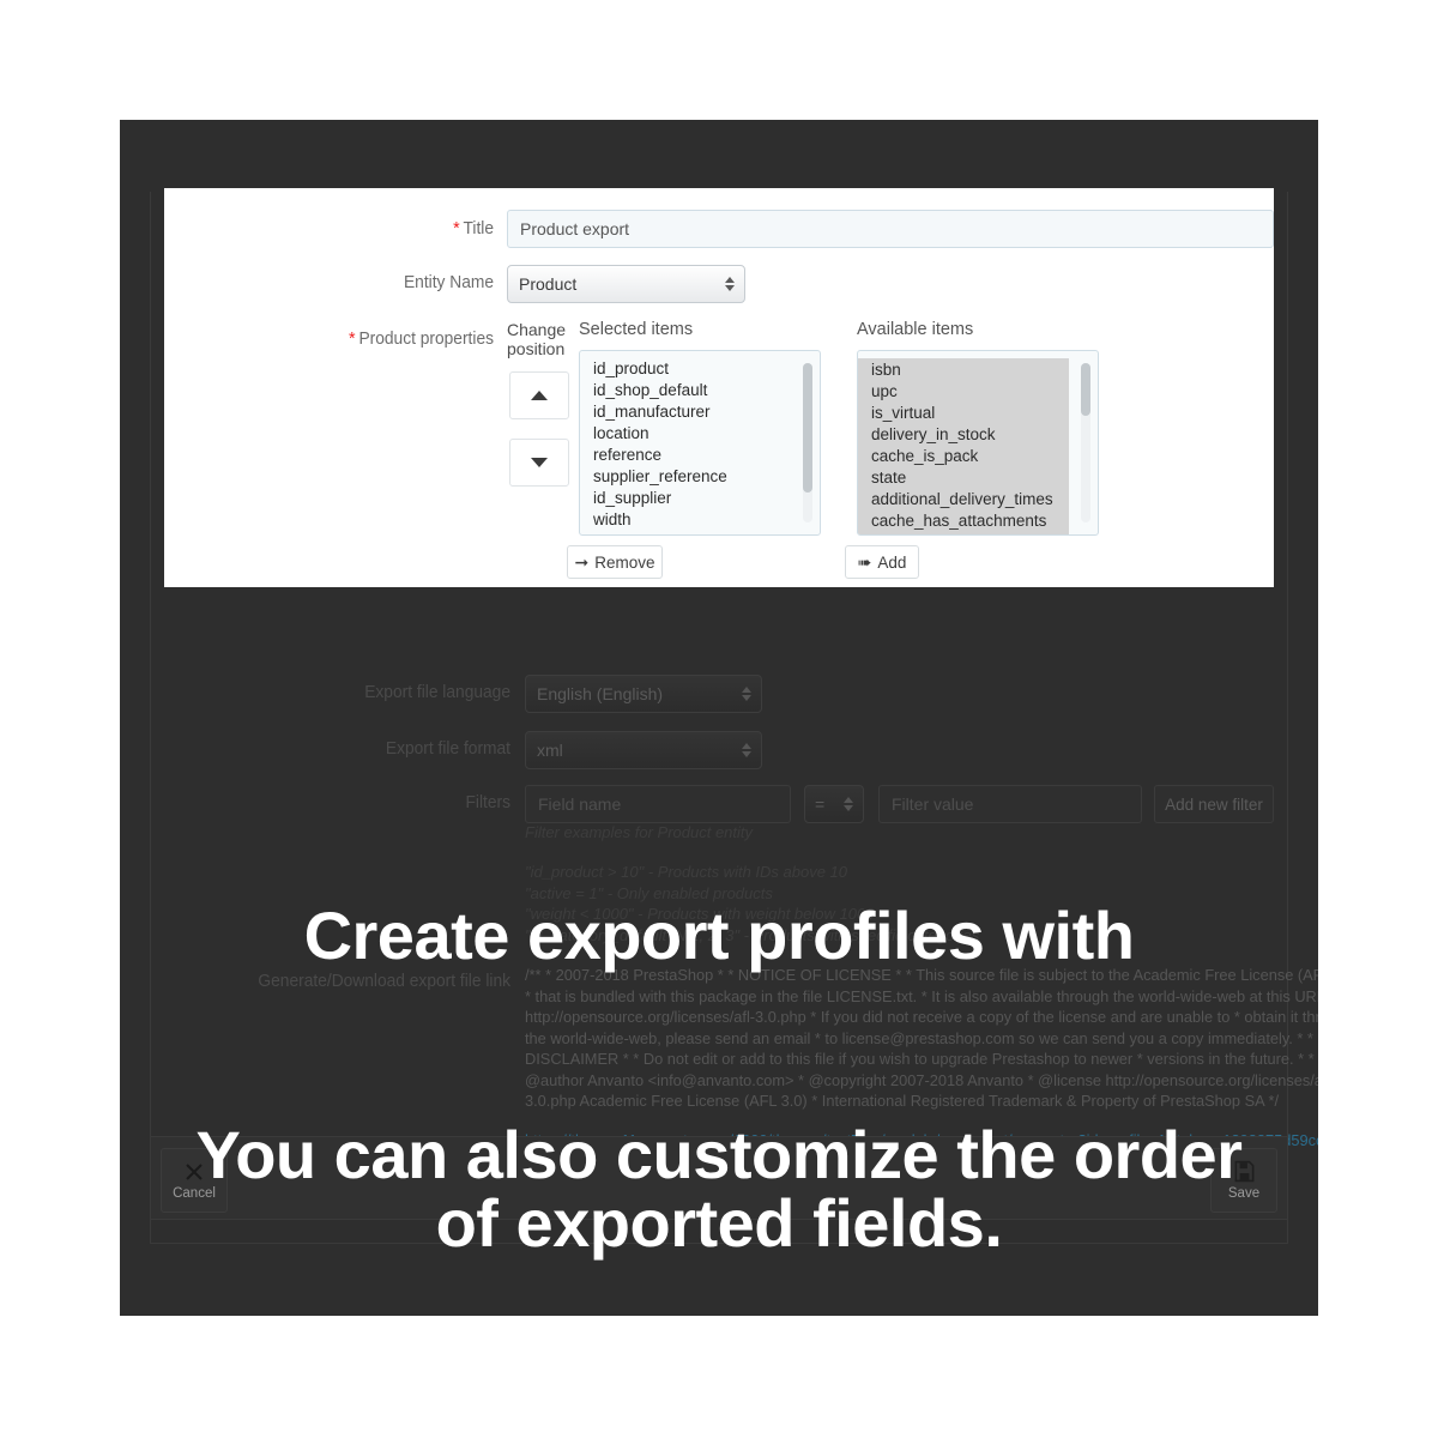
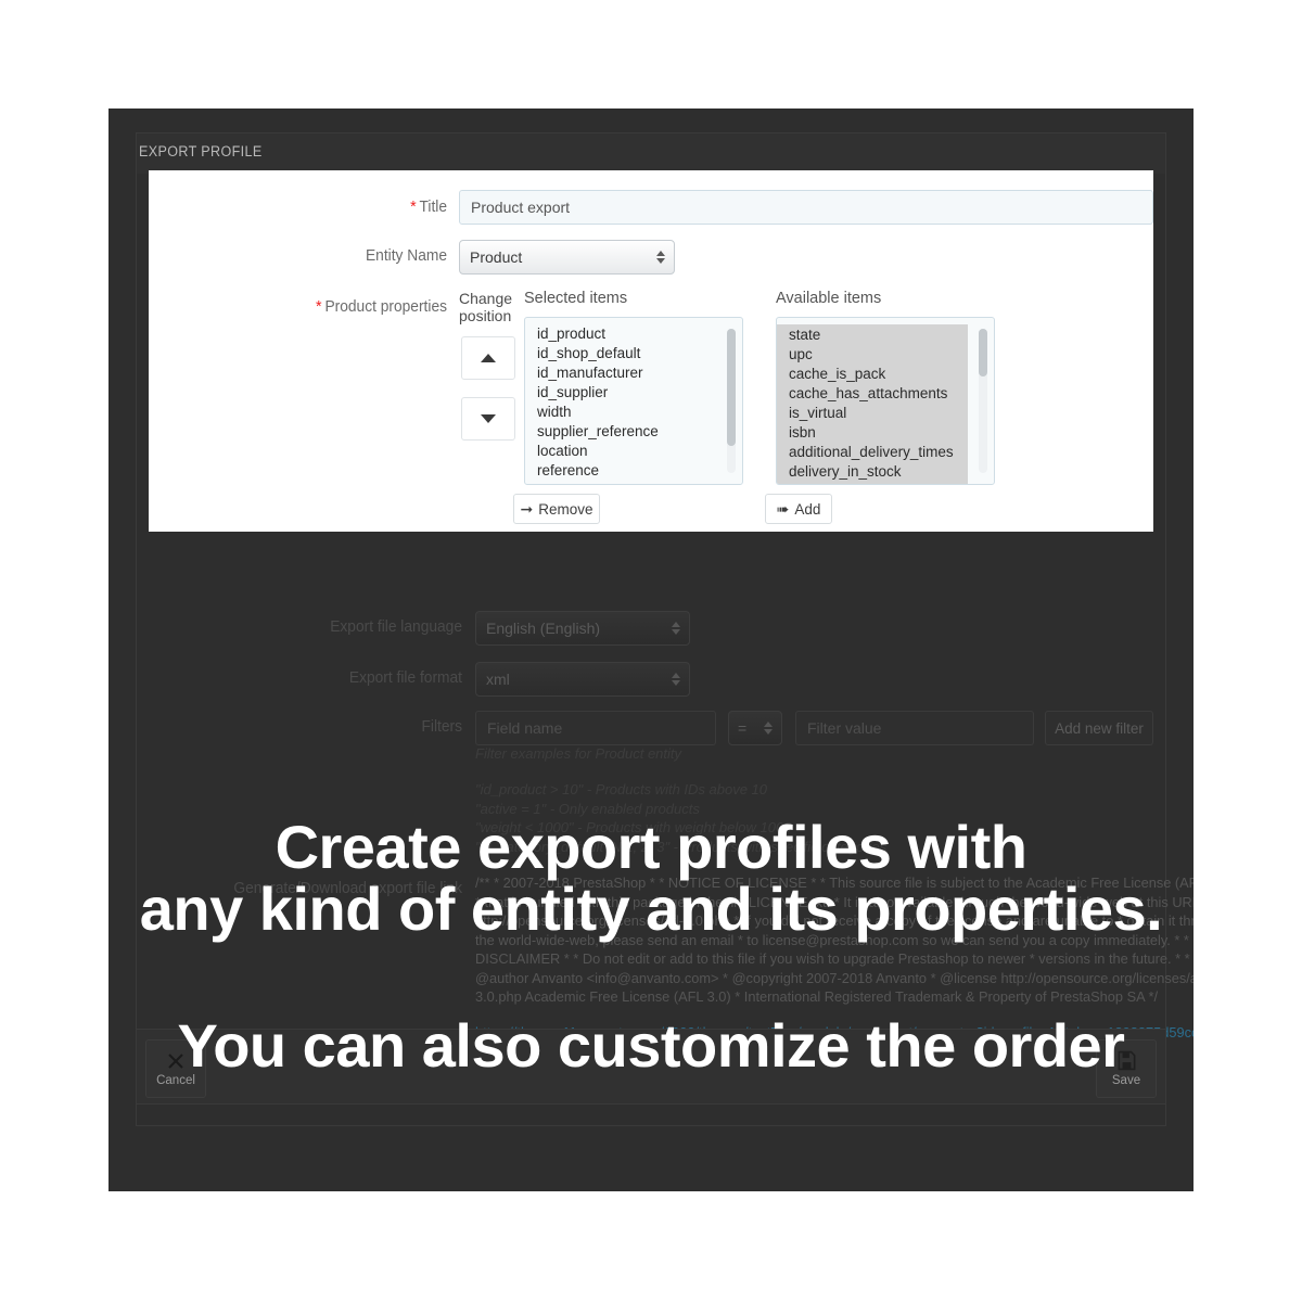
+ EXPORT PROFILE
  Export file language
  English (English)
  Export file format
  xml
  Filters
  Field name
  =
  Filter value
  Add new filter
  "weight < 1000" - Products with weight below 1000
  "id_category_default IN 1, 2, 3" - Products with specific categories
  Generate/Download export file link
  /** * 2007-2018 PrestaShop * * NOTICE OF LICENSE * * This source file is subject to the Academic Free License (AF * that is bundled with this package in the file LICENSE.txt. * It is also available through the world-wide-web at this UR http://opensource.org/licenses/afl-3.0.php * If you did not receive a copy of the license and are unable to * obtain it thr the world-wide-web, please send an email * to license@prestashop.com so we can send you a copy immediately. * * DISCLAIMER * * Do not edit or add to this file if you wish to upgrade Prestashop to newer * versions in the future. * * @author Anvanto <info@anvanto.com> * @copyright 2007-2018 Anvanto * @license http://opensource.org/licenses/3.0.php Academic Free License (AFL 3.0) * International Registered Trademark & Property of PrestaShop SA */
  * Title
  Product export
  Entity Name
  Product
  * Product properties
  Change
  position
  Selected items
  id_product
  id_shop_default
  id_manufacturer
- location
+ id_supplier
- reference
+ width
  supplier_reference
- id_supplier
+ location
- width
+ reference
  ➞
  Remove
  Available items
- isbn
+ state
  upc
- is_virtual
+ cache_is_pack
- delivery_in_stock
+ cache_has_attachments
- cache_is_pack
+ is_virtual
- state
+ isbn
  additional_delivery_times
- cache_has_attachments
+ delivery_in_stock
  ➠
  Add
  Cancel
  Save
  Create export profiles with
+ any kind of entity and its properties.
  You can also customize the order
- of exported fields.
